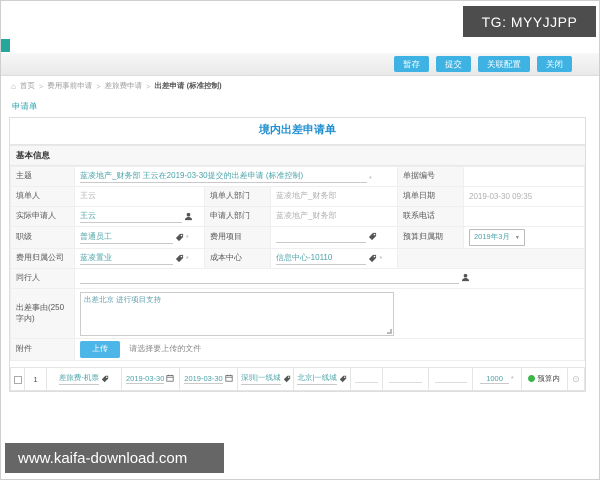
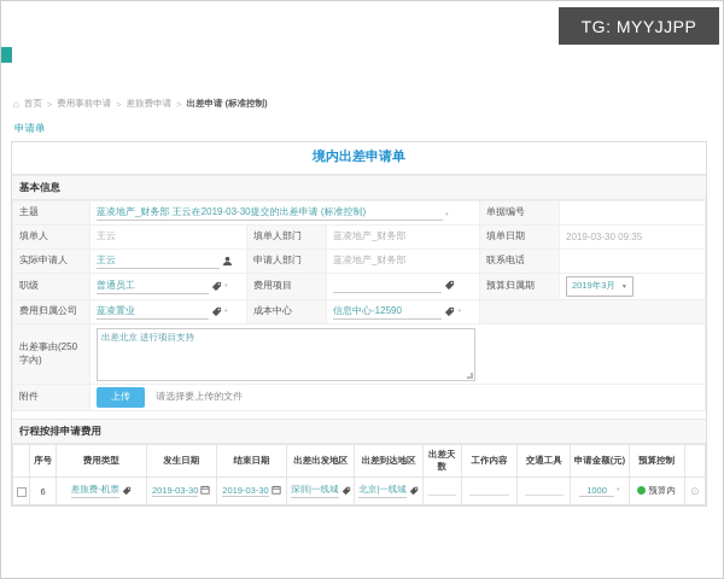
  TG: MYYJJPP
- 暂存
- 提交
- 关联配置
- 关闭
  ⌂
  首页
  >
  费用事前申请
  >
  差旅费申请
  >
  出差申请 (标准控制)
  申请单
  境内出差申请单
  基本信息
  主题	蓝凌地产_财务部 王云在2019-03-30提交的出差申请 (标准控制)	单据编号
  填单人	王云	填单人部门	蓝凌地产_财务部	填单日期	2019-03-30 09:35
  实际申请人	王云	申请人部门	蓝凌地产_财务部	联系电话
  职级	普通员工	费用项目		预算归属期	2019年3月
- 费用归属公司	蓝凌置业	成本中心	信息中心-10110
+ 费用归属公司	蓝凌置业	成本中心	信息中心-12590
- 同行人
  出差事由(250字内)	出差北京 进行项目支持
  附件	上传 请选择要上传的文件
+ 行程按排申请费用
+ 	序号	费用类型	发生日期	结束日期	出差出发地区	出差到达地区	出差天数	工作内容	交通工具	申请金额(元)	预算控制
- 	1	差旅费-机票	2019-03-30	2019-03-30	深圳|一线城	北京|一线城				1000	预算内	⊙
+ 	6	差旅费-机票	2019-03-30	2019-03-30	深圳|一线城	北京|一线城				1000	预算内	⊙
- www.kaifa-download.com
